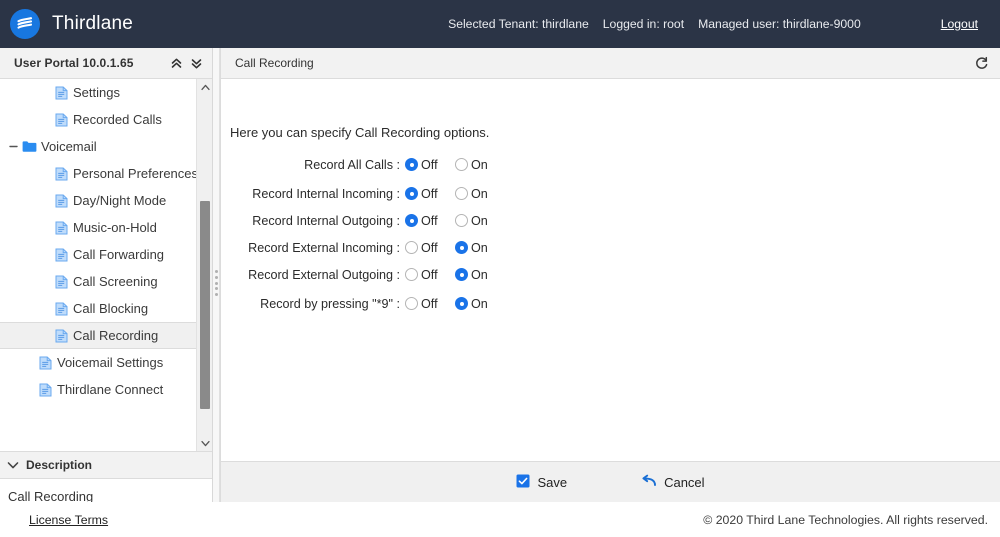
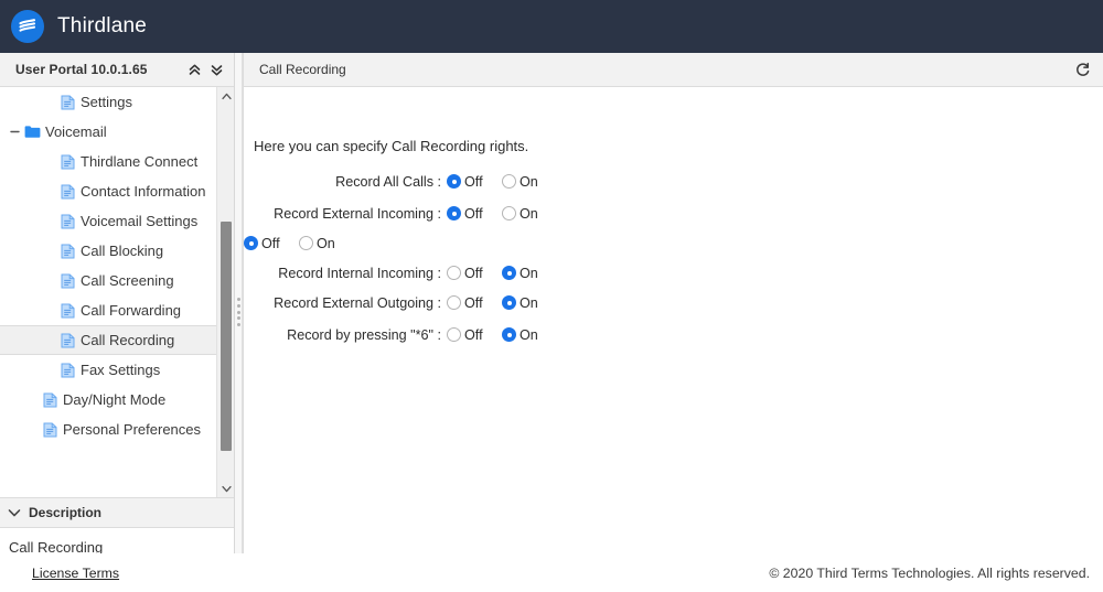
  Thirdlane
- Selected Tenant: thirdlane
- Logged in: root
- Managed user: thirdlane-9000
- Logout
  User Portal 10.0.1.65
  Settings
- Recorded Calls
  Voicemail
- Personal Preferences
+ Thirdlane Connect
+ Contact Information
- Day/Night Mode
+ Voicemail Settings
- Music-on-Hold
- Call Forwarding
+ Call Blocking
  Call Screening
- Call Blocking
+ Call Forwarding
  Call Recording
+ Fax Settings
- Voicemail Settings
+ Day/Night Mode
- Thirdlane Connect
+ Personal Preferences
  Description
  Call Recording
  Call Recording
- Here you can specify Call Recording options.
+ Here you can specify Call Recording rights.
  Record All Calls :
  Off
  On
- Record Internal Incoming :
+ Record External Incoming :
  Off
  On
- Record Internal Outgoing :
  Off
  On
- Record External Incoming :
+ Record Internal Incoming :
  Off
  On
  Record External Outgoing :
  Off
  On
- Record by pressing "*9" :
+ Record by pressing "*6" :
  Off
  On
- Save
- Cancel
  License Terms
- © 2020 Third Lane Technologies. All rights reserved.
+ © 2020 Third Terms Technologies. All rights reserved.
